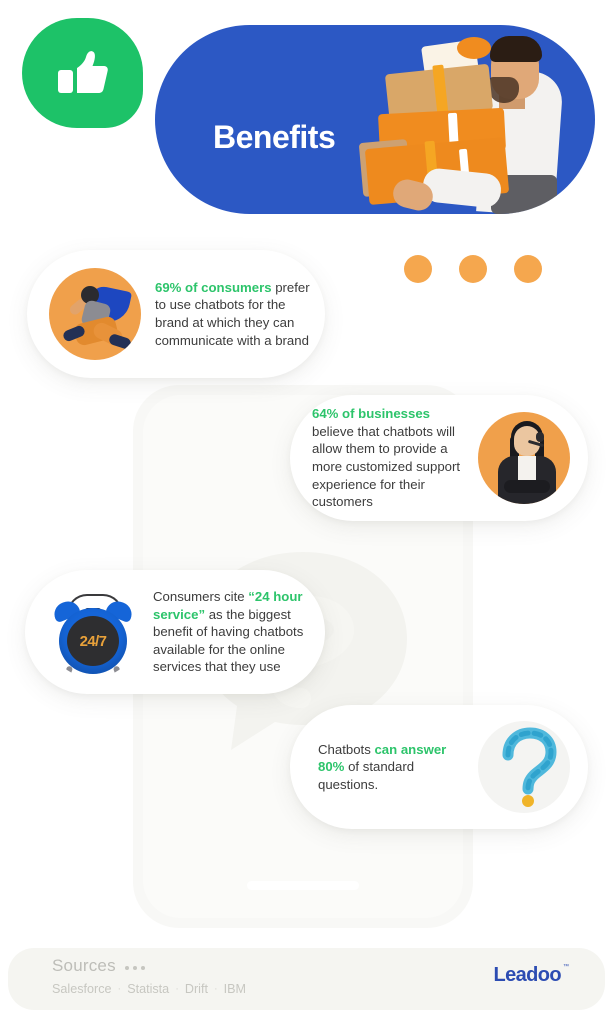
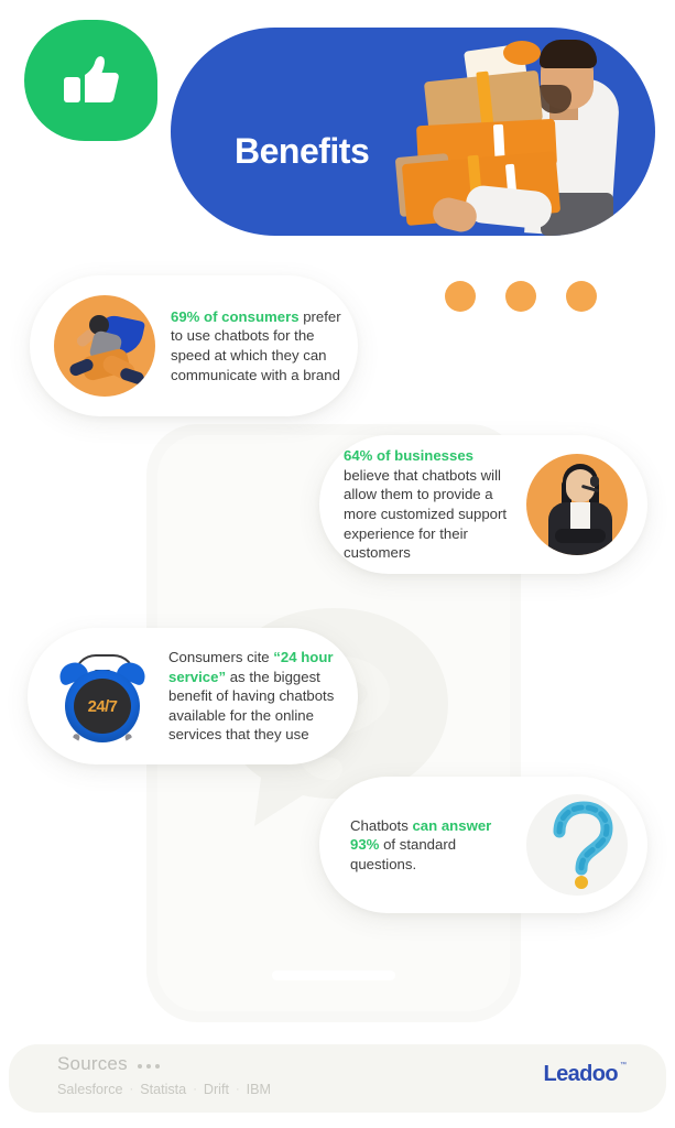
  Benefits
- 69% of consumers prefer to use chatbots for the brand at which they can communicate with a brand
+ 69% of consumers prefer to use chatbots for the speed at which they can communicate with a brand
  64% of businesses believe that chatbots will allow them to provide a more customized support experience for their customers
  24/7
  Consumers cite “24 hour service” as the biggest benefit of having chatbots available for the online services that they use
- Chatbots can answer 80% of standard questions.
+ Chatbots can answer 93% of standard questions.
  Sources
  Salesforce
  Statista
  Drift
  IBM
  Leadoo
